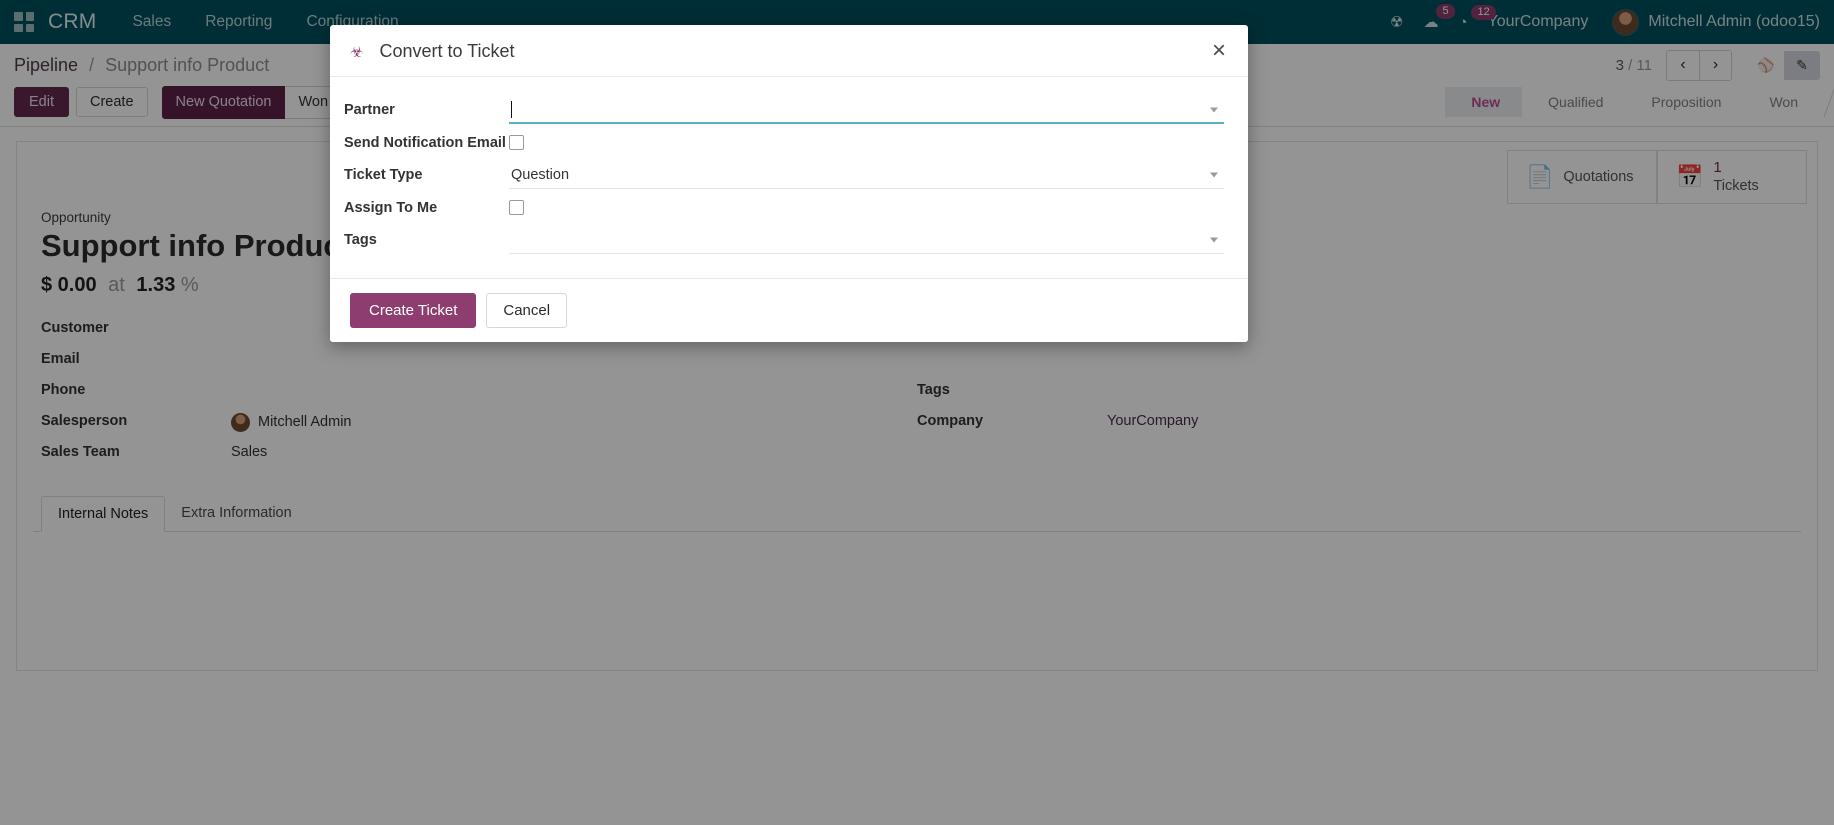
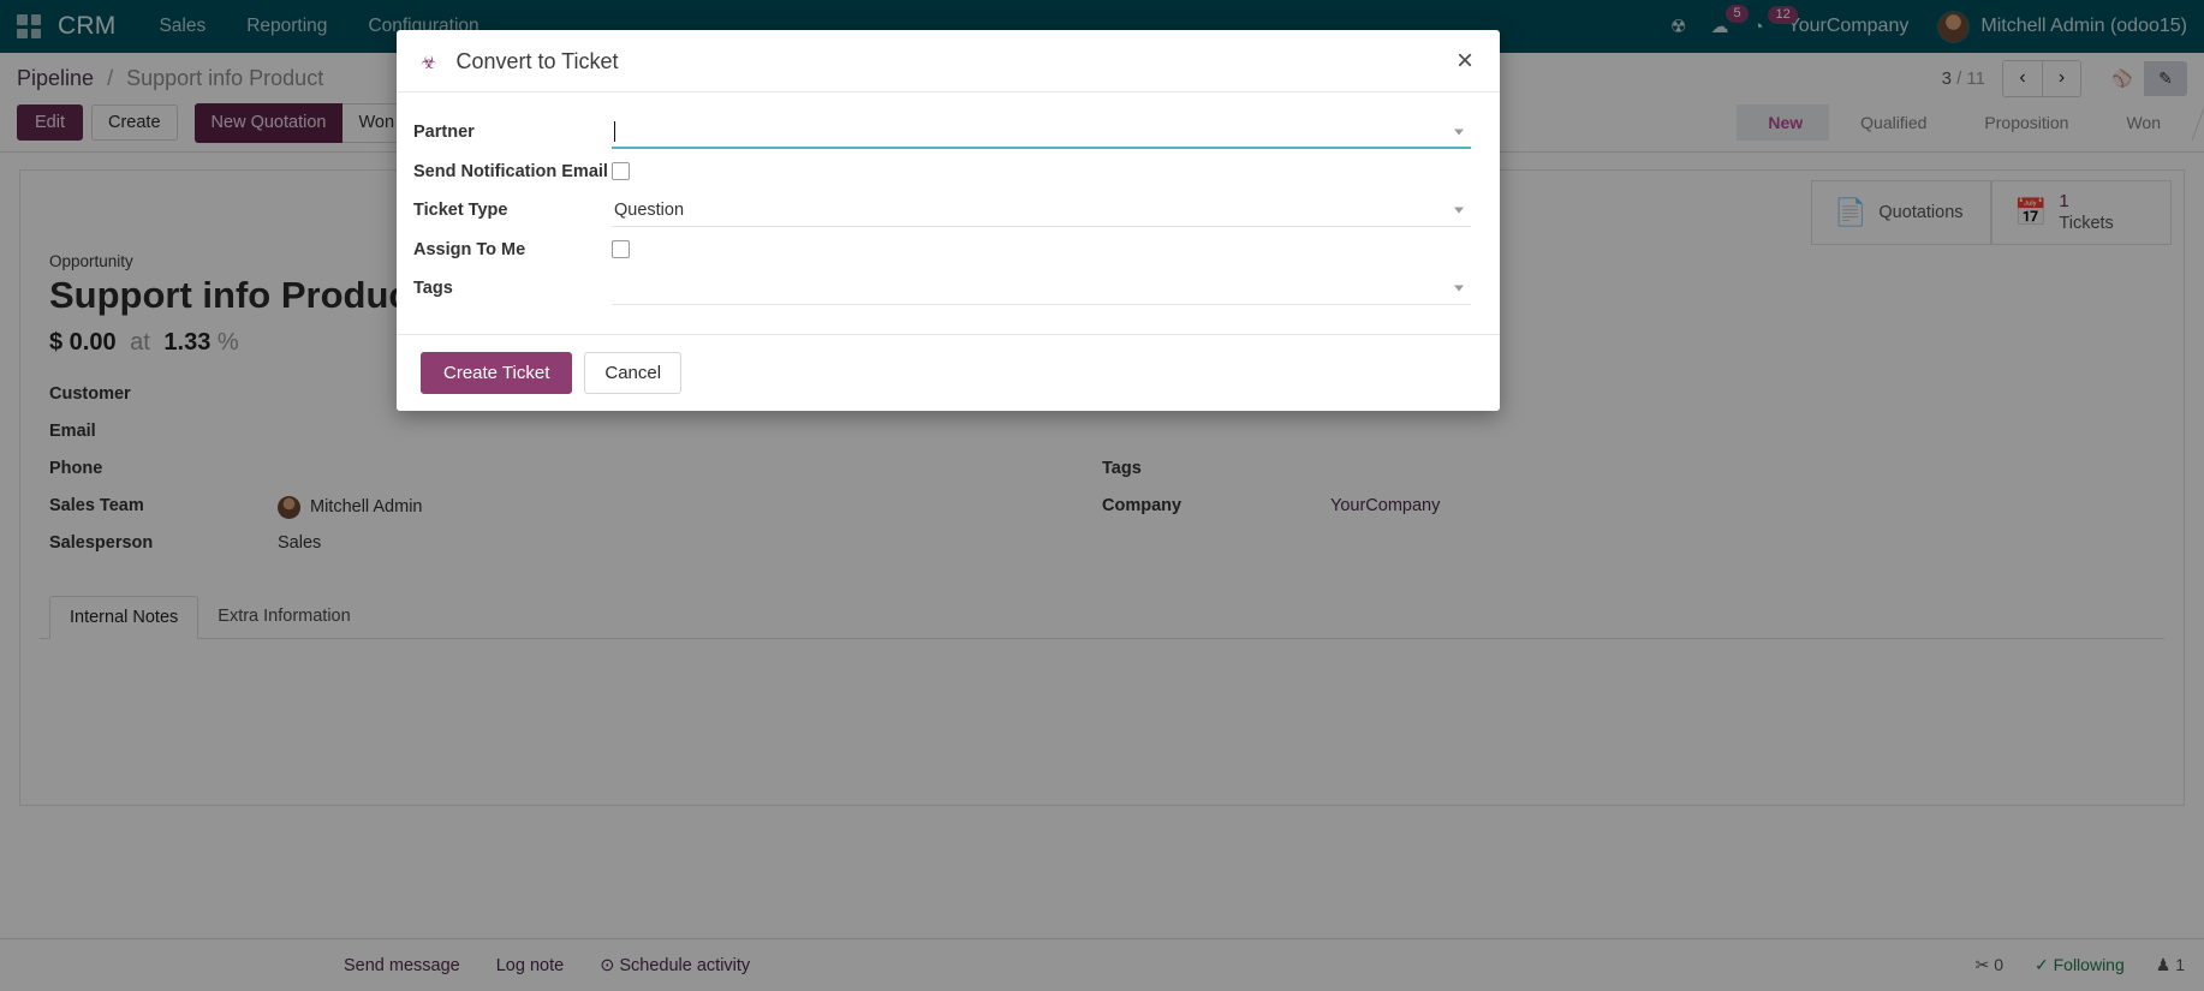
  CRM
  Sales
  Reporting
  Configuration
  ☢
  ☁
  5
  ◔
  12
  YourCompany
  Mitchell Admin (odoo15)
  Pipeline / Support info Product
  3 / 11
  ‹
  ›
  ⚾
  ✎
  Edit
  Create
  New Quotation
  Won
  New
  Qualified
  Proposition
  Won
  📄
  Quotations
  📅
  1
  Tickets
  Opportunity
  Support info Produ
  $ 0.00 at 1.33 %
  Customer
  Email
  Phone
- Salesperson
+ Sales Team
  Mitchell Admin
- Sales Team
+ Salesperson
  Sales
  Tags
  Company
  YourCompany
  Internal Notes
  Extra Information
+ Send message
+ Log note
+ ⊙ Schedule activity
+ ✂ 0
+ ✓ Following
+ ♟ 1
  ☣
  Convert to Ticket
  ×
  Partner
  Send Notification Email
  Ticket Type
  Question
  Assign To Me
  Tags
  Create Ticket
  Cancel
